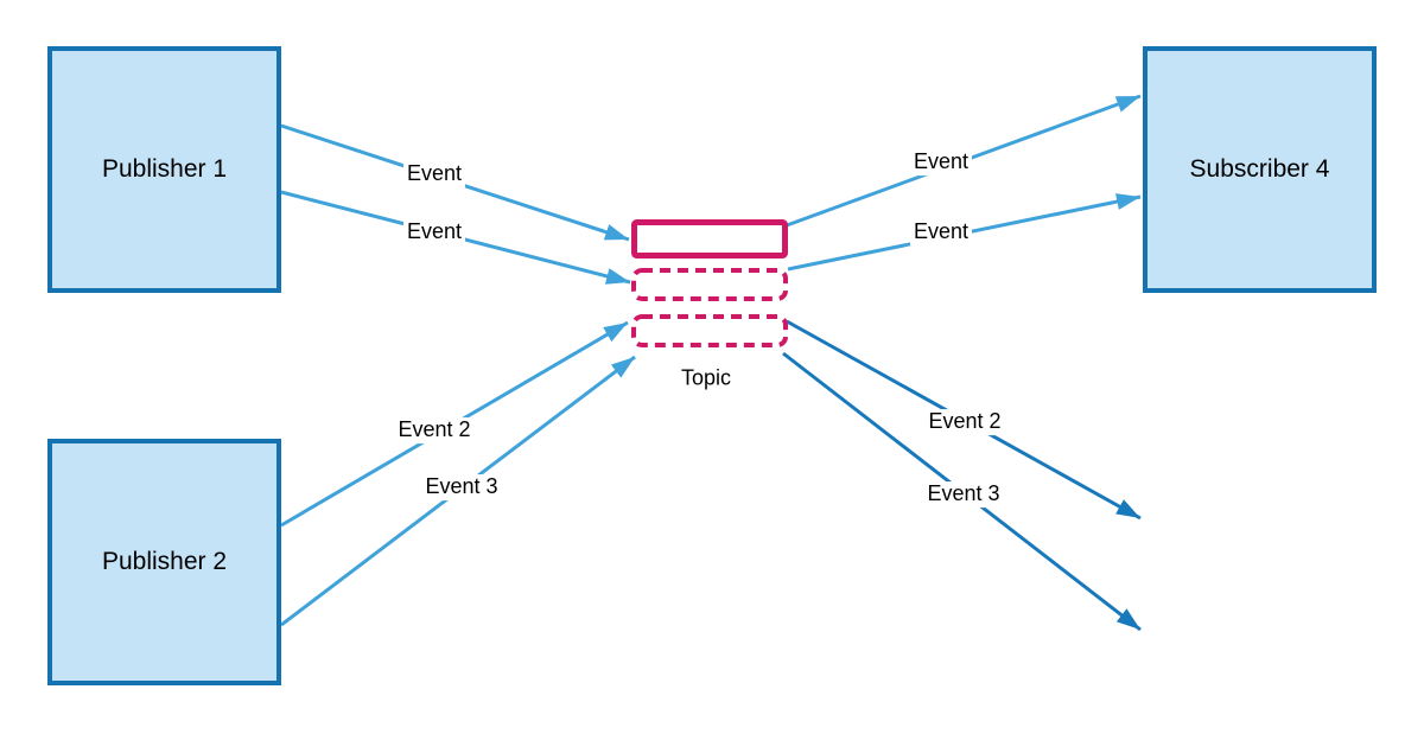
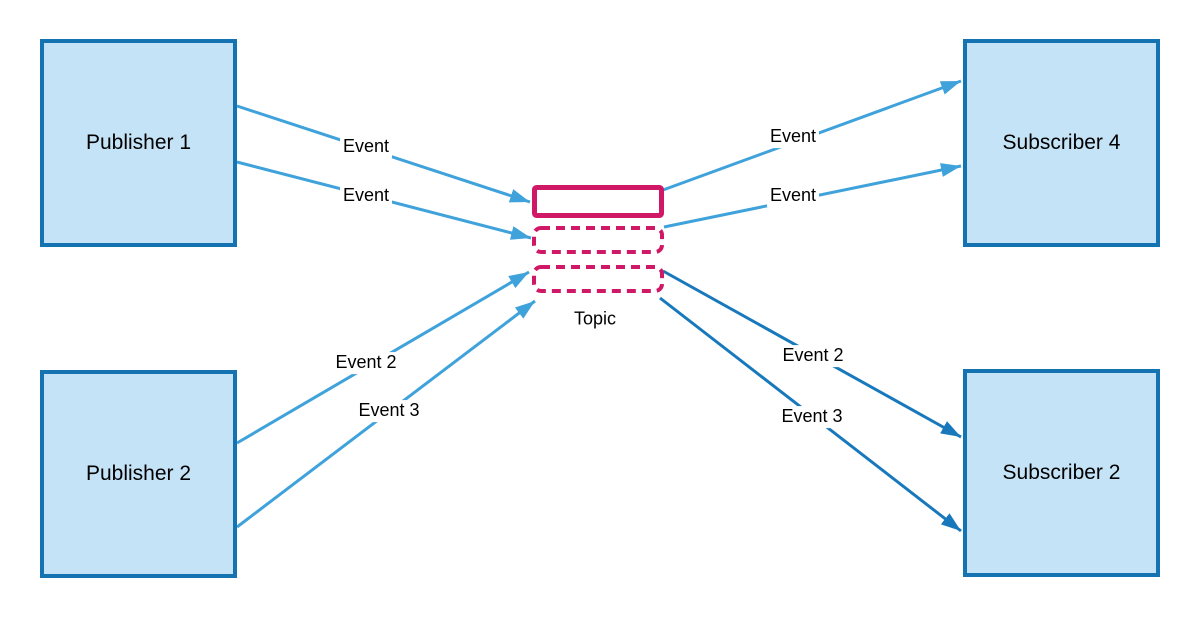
  Publisher 1
  Publisher 2
  Subscriber 4
+ Subscriber 2
  Topic
  Event
  Event
  Event 2
  Event 3
  Event
  Event
  Event 2
  Event 3
